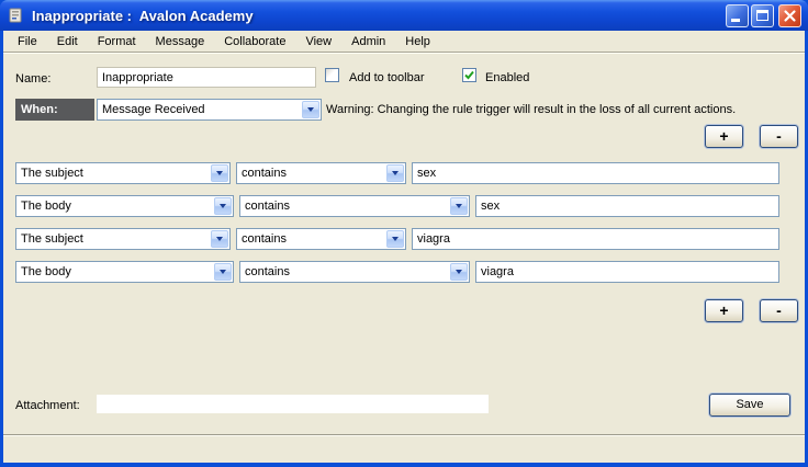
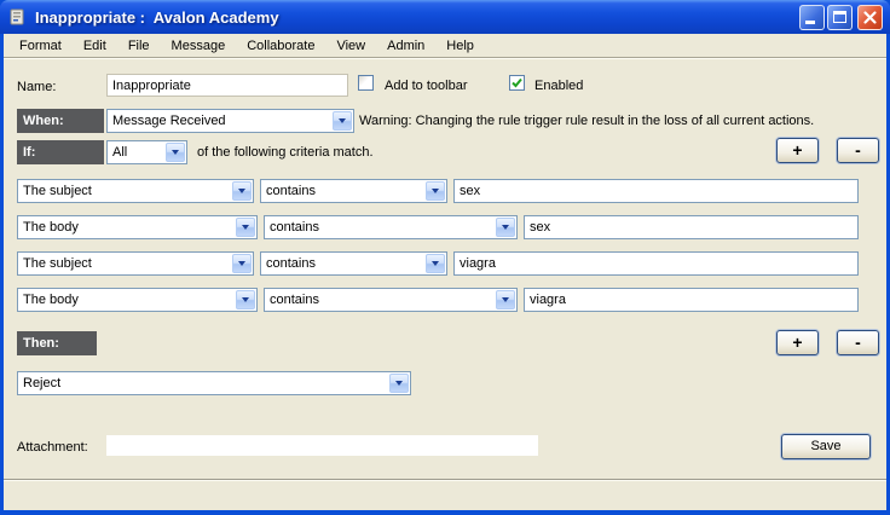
  Inappropriate : Avalon Academy
- File
+ Format
  Edit
- Format
+ File
  Message
  Collaborate
  View
  Admin
  Help
  Name:
  Inappropriate
  Add to toolbar
  Enabled
  When:
  Message Received
- Warning: Changing the rule trigger will result in the loss of all current actions.
+ Warning: Changing the rule trigger rule result in the loss of all current actions.
+ If:
+ All
+ of the following criteria match.
  +
  -
  The subject
  contains
  sex
  The body
  contains
  sex
  The subject
  contains
  viagra
  The body
  contains
  viagra
+ Then:
  +
  -
+ Reject
  Attachment:
  Save
